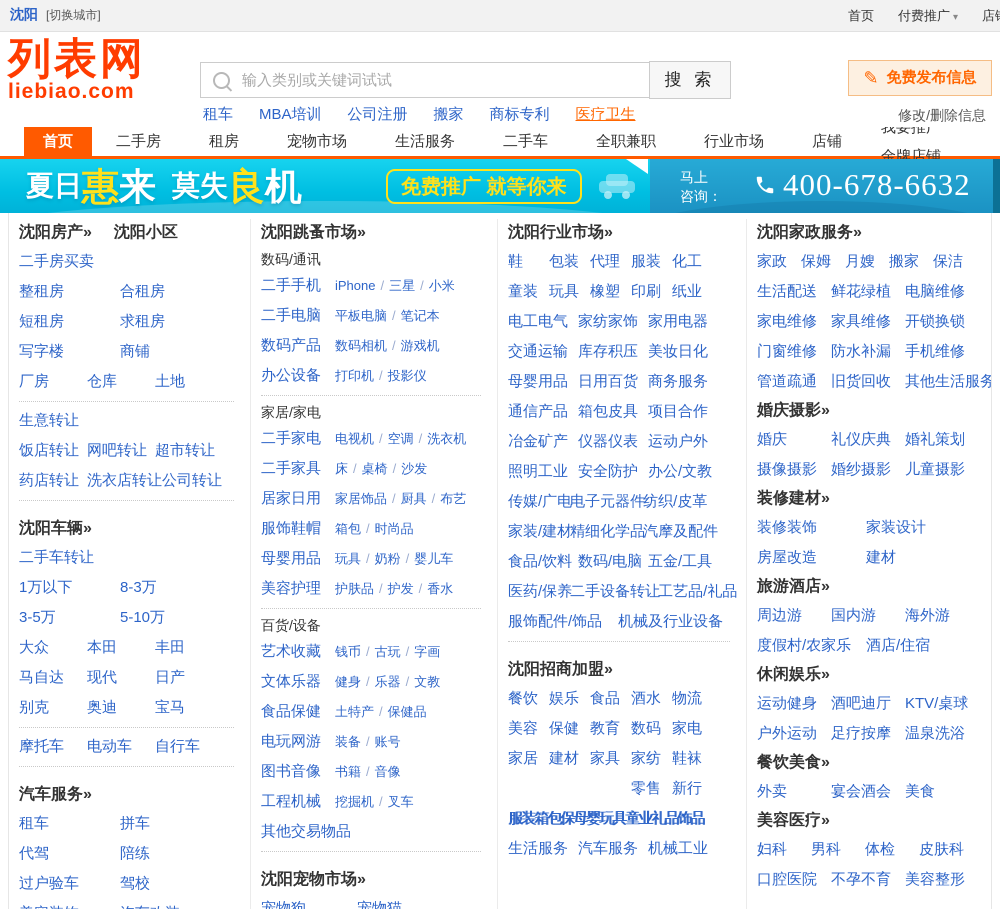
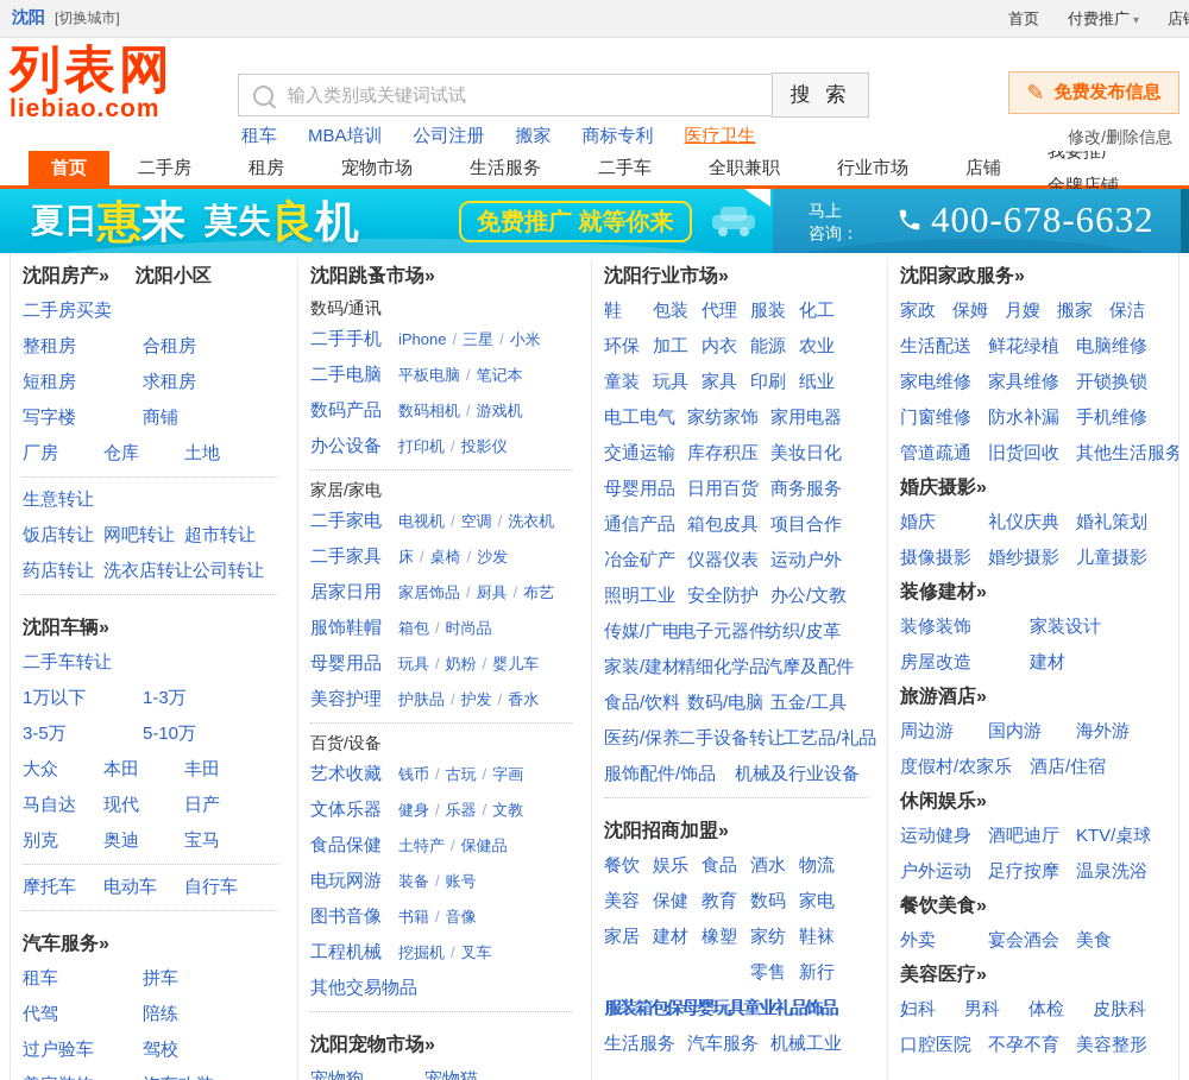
  沈阳
  [切换城市]
  首页 付费推广 ▾ 店
  列表网
  liebiao.com
  输入类别或关键词试试
  搜 索
  ✎
  免费发布信息
  租车
  MBA培训
  公司注册
  搬家
  商标专利
  医疗卫生
  修改/删除信息
  首页
  二手房
  租房
  宠物市场
  生活服务
  二手车
  全职兼职
  行业市场
  店铺
  我要推广金牌店铺
  夏日惠来 莫失良机
  免费推广 就等你来
  马上
  咨询：
  400-678-6632
  沈阳房产» 沈阳小区
  二手房买卖
  整租房 合租房
  短租房 求租房
  写字楼 商铺
  厂房 仓库 土地
  生意转让
  饭店转让 网吧转让 超市转让
  药店转让 洗衣店转让公司转让
  沈阳车辆»
  二手车转让
- 1万以下 8-3万
+ 1万以下 1-3万
  3-5万 5-10万
  大众 本田 丰田
  马自达 现代 日产
  别克 奥迪 宝马
  摩托车 电动车 自行车
  汽车服务»
  租车 拼车
  代驾 陪练
  过户验车 驾校
  沈阳跳蚤市场»
  数码/通讯
  二手手机 iPhone / 三星 / 小米
  二手电脑 平板电脑 / 笔记本
  数码产品 数码相机 / 游戏机
  办公设备 打印机 / 投影仪
  家居/家电
  二手家电 电视机 / 空调 / 洗衣机
  二手家具 床 / 桌椅 / 沙发
  居家日用 家居饰品 / 厨具 / 布艺
  服饰鞋帽 箱包 / 时尚品
  母婴用品 玩具 / 奶粉 / 婴儿车
  美容护理 护肤品 / 护发 / 香水
  百货/设备
  艺术收藏 钱币 / 古玩 / 字画
  文体乐器 健身 / 乐器 / 文教
  食品保健 土特产 / 保健品
  电玩网游 装备 / 账号
  图书音像 书籍 / 音像
  工程机械 挖掘机 / 叉车
  其他交易物品
  沈阳宠物市场»
  沈阳行业市场»
  鞋 包装 代理 服装 化工
+ 环保 加工 内衣 能源 农业
- 童装 玩具 橡塑 印刷 纸业
+ 童装 玩具 家具 印刷 纸业
  电工电气 家纺家饰 家用电器
  交通运输 库存积压 美妆日化
  母婴用品 日用百货 商务服务
  通信产品 箱包皮具 项目合作
  冶金矿产 仪器仪表 运动户外
  照明工业 安全防护 办公/文教
  传媒/广电电子元器件纺织/皮革
  家装/建材精细化学品汽摩及配件
  食品/饮料 数码/电脑 五金/工具
  医药/保养二手设备转让工艺品/礼品
  服饰配件/饰品 机械及行业设备
  沈阳招商加盟»
  餐饮 娱乐 食品 酒水 物流
  美容 保健 教育 数码 家电
- 家居 建材 家具 家纺 鞋袜
+ 家居 建材 橡塑 家纺 鞋袜
  零售 新行
  服装箱包保母婴玩具童业礼品饰品
  生活服务 汽车服务 机械工业
  沈阳家政服务»
  家政 保姆 月嫂 搬家 保洁
  生活配送 鲜花绿植 电脑维修
  家电维修 家具维修 开锁换锁
  门窗维修 防水补漏 手机维修
  管道疏通 旧货回收 其他生活服务
  婚庆摄影»
  婚庆 礼仪庆典 婚礼策划
  摄像摄影 婚纱摄影 儿童摄影
  装修建材»
  装修装饰 家装设计
  房屋改造 建材
  旅游酒店»
  周边游 国内游 海外游
  度假村/农家乐 酒店/住宿
  休闲娱乐»
  运动健身 酒吧迪厅 KTV/桌球
  户外运动 足疗按摩 温泉洗浴
  餐饮美食»
  外卖 宴会酒会 美食
  美容医疗»
  妇科 男科 体检 皮肤科
  口腔医院 不孕不育 美容整形
